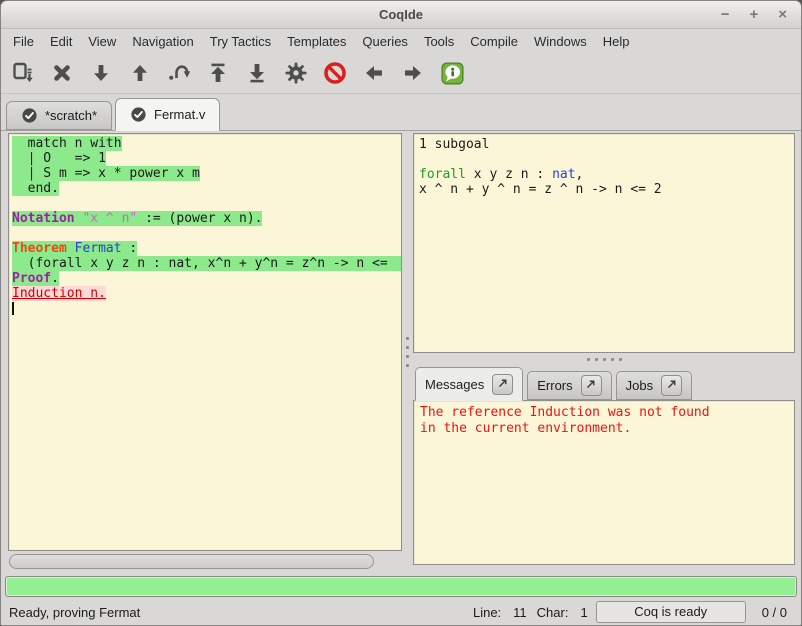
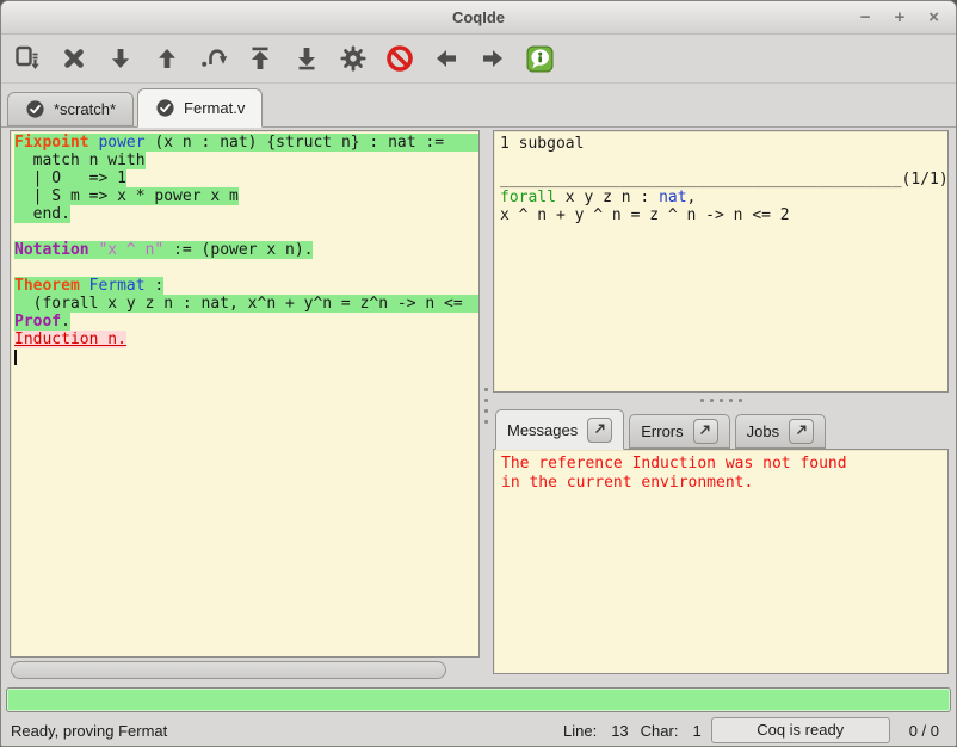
  CoqIde
  −
  +
  ×
- File
- Edit
- View
- Navigation
- Try Tactics
- Templates
- Queries
- Tools
- Compile
- Windows
- Help
  *scratch*
  Fermat.v
+ Fixpoint power (x n : nat) {struct n} : nat :=
  match n with
  | O => 1
  | S m => x * power x m
  end.
  Notation "x ^ n" := (power x n).
  Theorem Fermat :
  (forall x y z n : nat, x^n + y^n = z^n -> n <=
  Proof.
  Induction n.
  1 subgoal
+ ___________________________________________(1/1)
  forall x y z n : nat,
  x ^ n + y ^ n = z ^ n -> n <= 2
  Messages
  Errors
  Jobs
  The reference Induction was not found
  in the current environment.
  Ready, proving Fermat
  Line:
- 11
+ 13
  Char:
  1
  Coq is ready
  0 / 0
